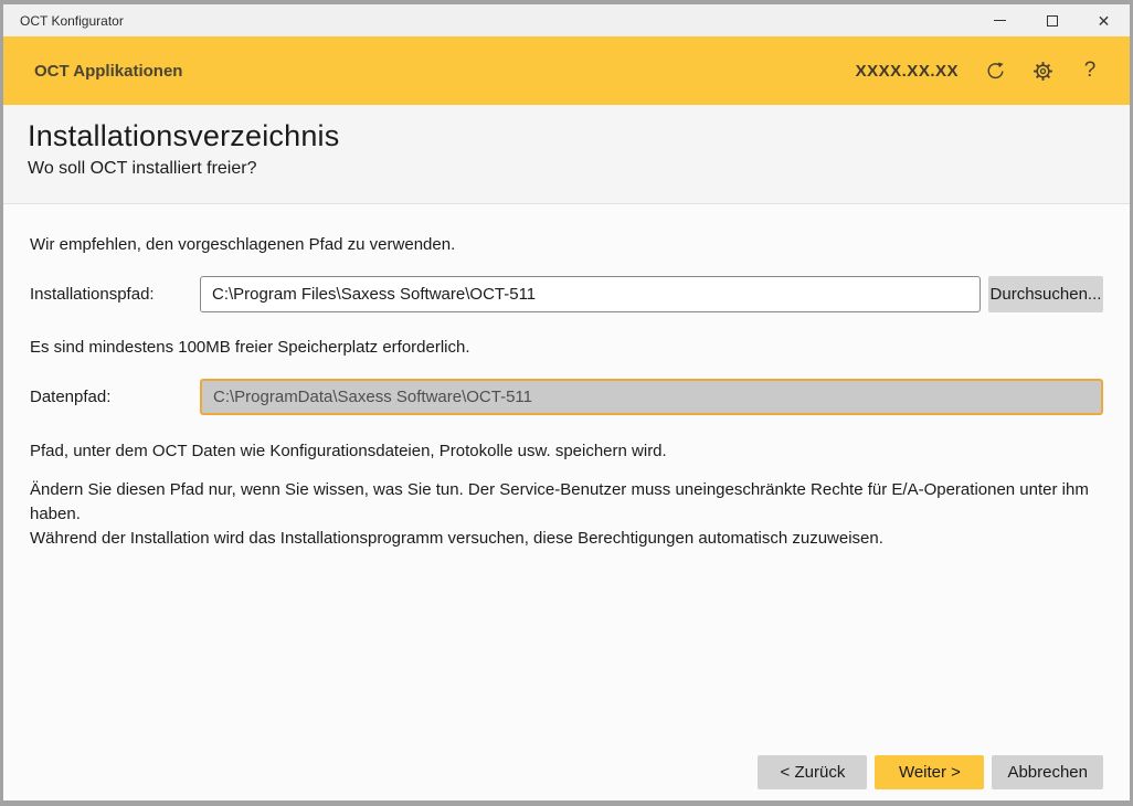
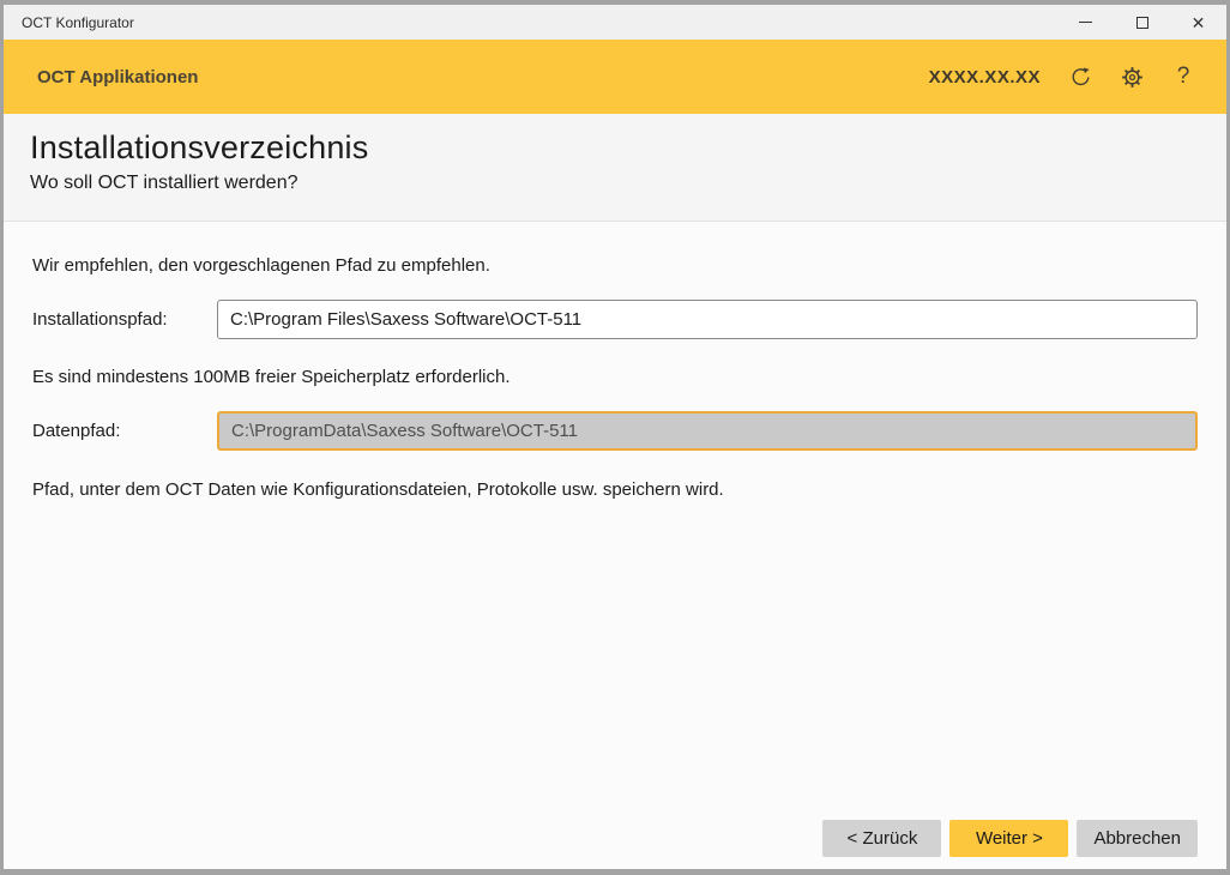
  OCT Konfigurator
  ✕
  OCT Applikationen
  XXXX.XX.XX
  ?
  Installationsverzeichnis
- Wo soll OCT installiert freier?
+ Wo soll OCT installiert werden?
- Wir empfehlen, den vorgeschlagenen Pfad zu verwenden.
+ Wir empfehlen, den vorgeschlagenen Pfad zu empfehlen.
  Installationspfad:
  C:\Program Files\Saxess Software\OCT-511
- Durchsuchen...
  Es sind mindestens 100MB freier Speicherplatz erforderlich.
  Datenpfad:
  C:\ProgramData\Saxess Software\OCT-511
  Pfad, unter dem OCT Daten wie Konfigurationsdateien, Protokolle usw. speichern wird.
- Ändern Sie diesen Pfad nur, wenn Sie wissen, was Sie tun. Der Service-Benutzer muss uneingeschränkte Rechte für E/A-Operationen unter ihm haben.
- Während der Installation wird das Installationsprogramm versuchen, diese Berechtigungen automatisch zuzuweisen.
  < Zurück
  Weiter >
  Abbrechen
